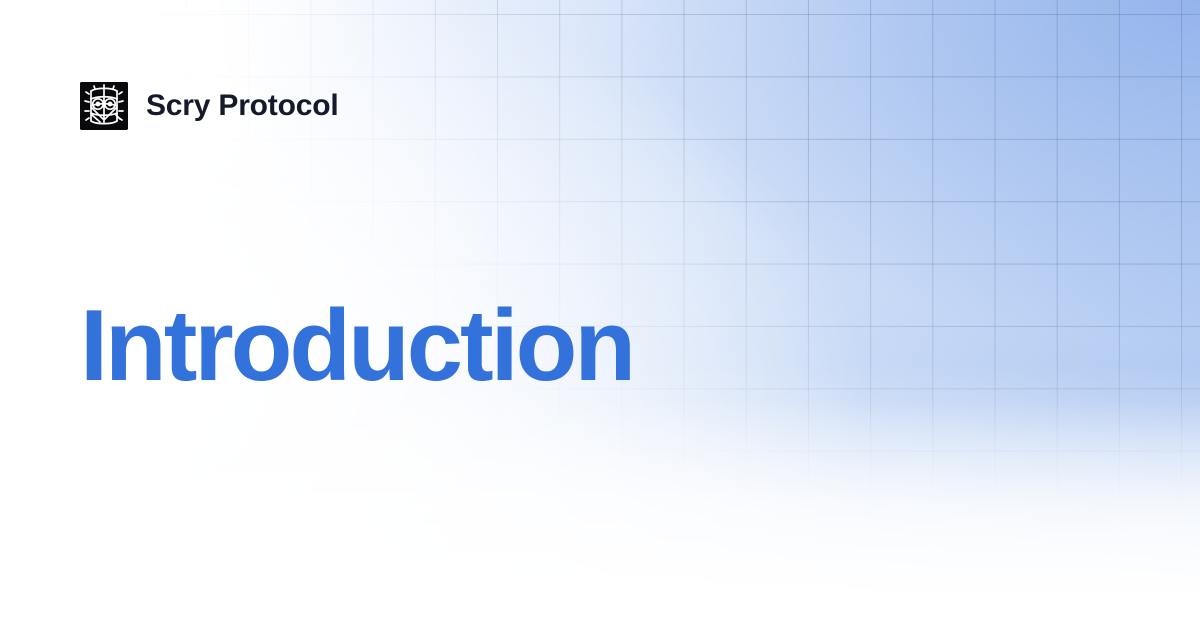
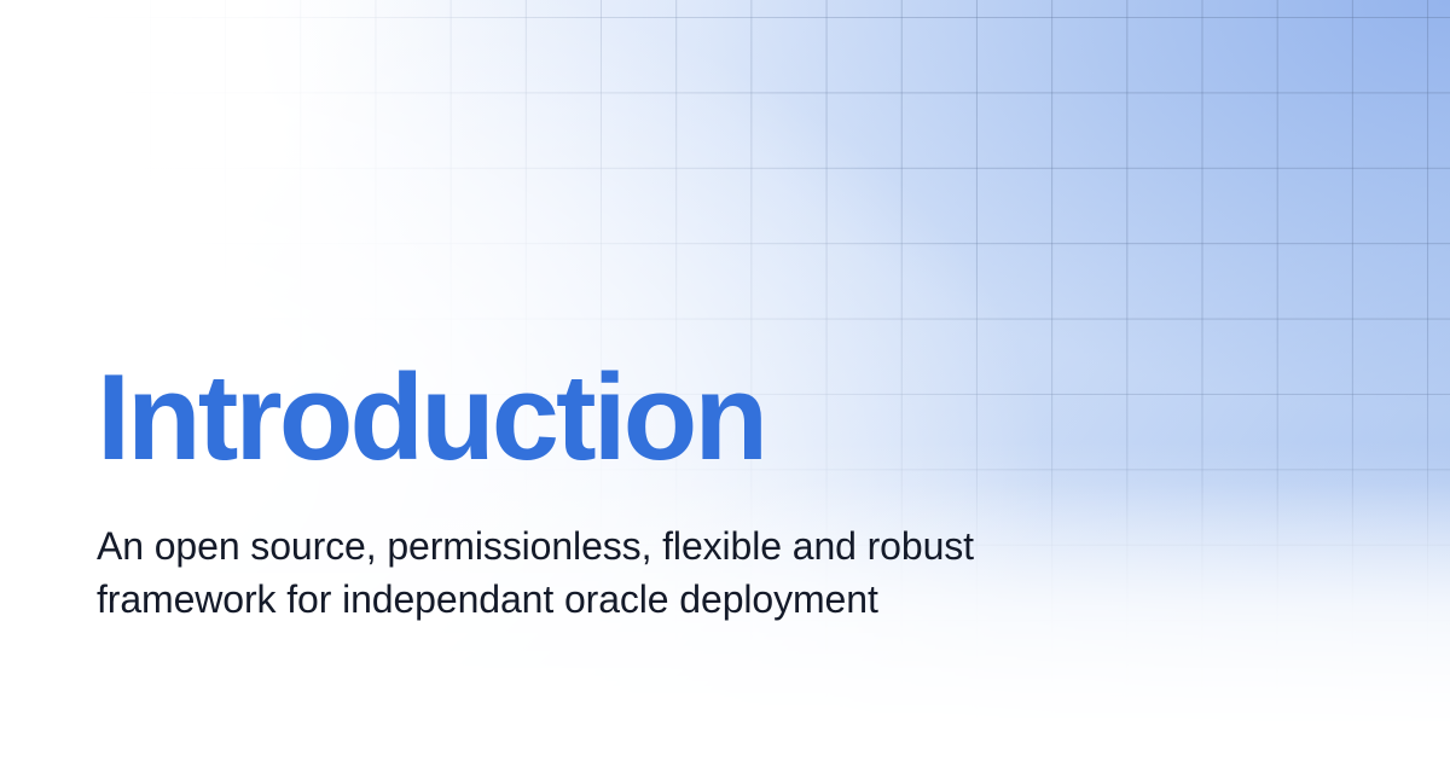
- Scry Protocol
  Introduction
+ An open source, permissionless, flexible and robust framework for independant oracle deployment
